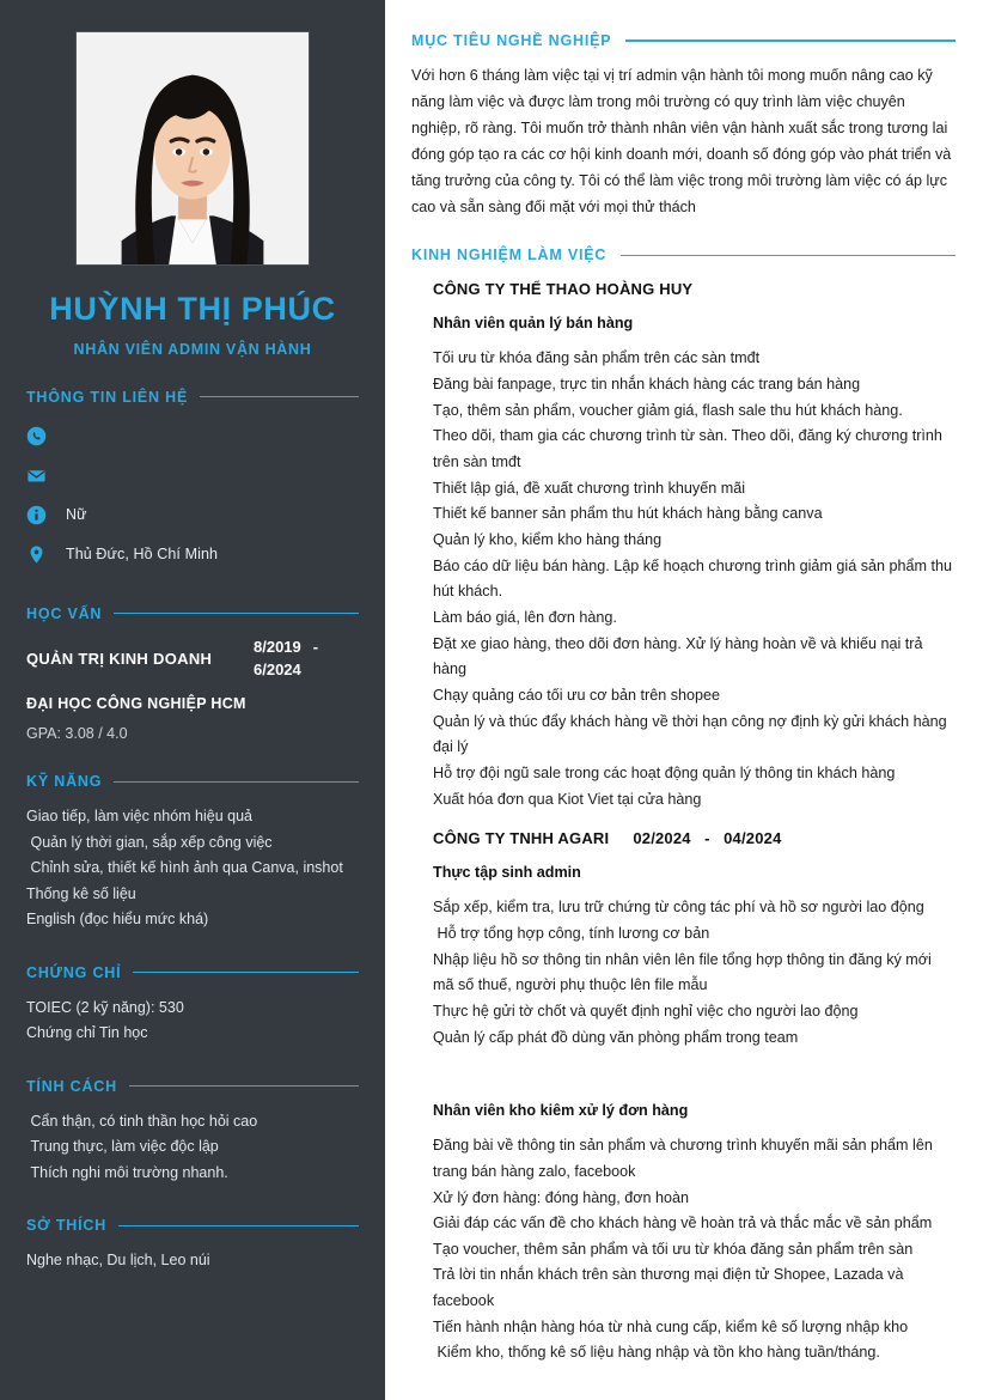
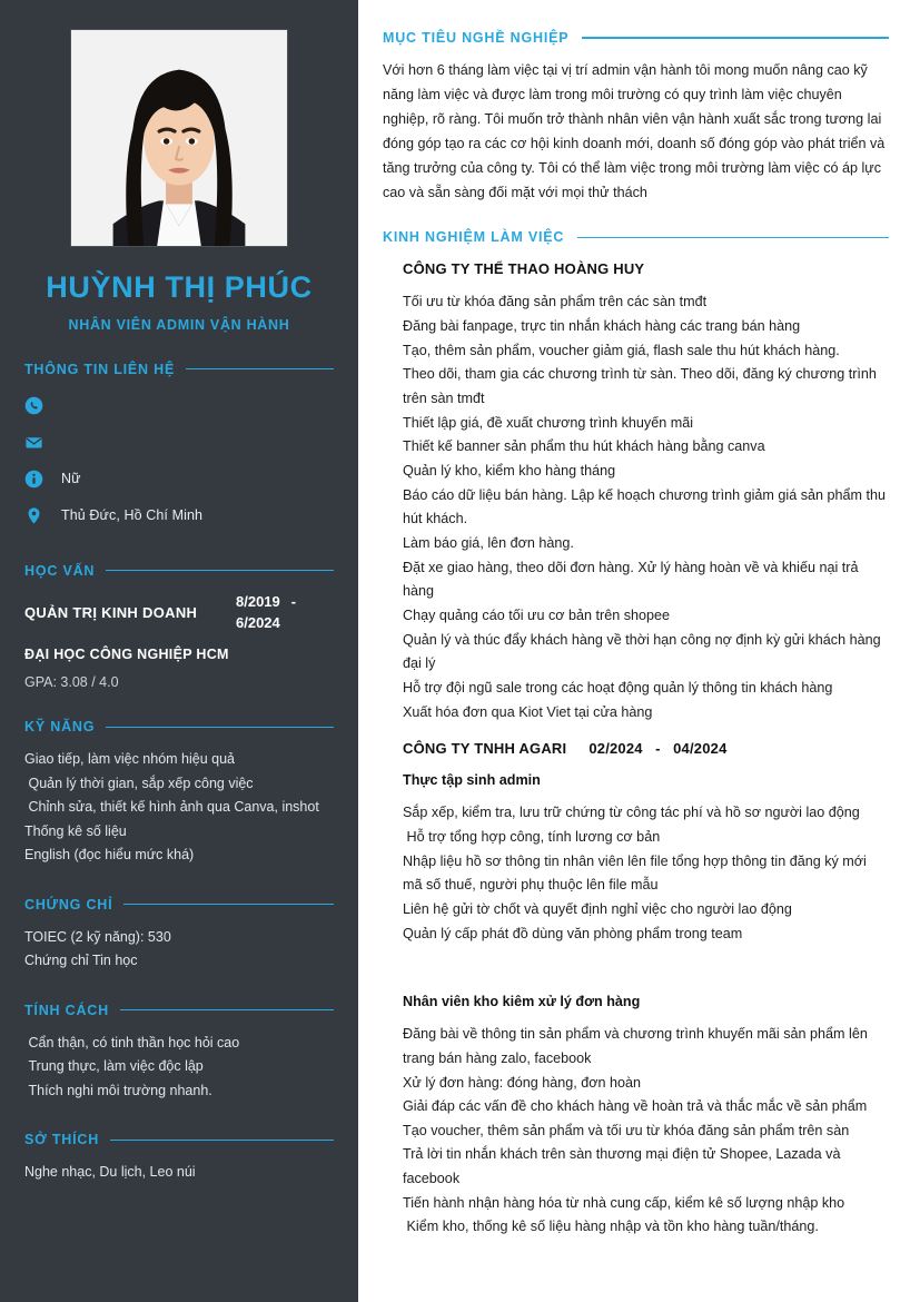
  HUỲNH THỊ PHÚC
  NHÂN VIÊN ADMIN VẬN HÀNH
  THÔNG TIN LIÊN HỆ
  Nữ
  Thủ Đức, Hồ Chí Minh
  HỌC VẤN
  QUẢN TRỊ KINH DOANH
  8/2019 -
  6/2024
  ĐẠI HỌC CÔNG NGHIỆP HCM
  GPA: 3.08 / 4.0
  KỸ NĂNG
  Giao tiếp, làm việc nhóm hiệu quả
  Quản lý thời gian, sắp xếp công việc
  Chỉnh sửa, thiết kế hình ảnh qua Canva, inshot
  Thống kê số liệu
  English (đọc hiểu mức khá)
  CHỨNG CHỈ
  TOIEC (2 kỹ năng): 530
  Chứng chỉ Tin học
  TÍNH CÁCH
  Cẩn thận, có tinh thần học hỏi cao
  Trung thực, làm việc độc lập
  Thích nghi môi trường nhanh.
  SỞ THÍCH
  Nghe nhạc, Du lịch, Leo núi
  MỤC TIÊU NGHỀ NGHIỆP
  Với hơn 6 tháng làm việc tại vị trí admin vận hành tôi mong muốn nâng cao kỹ năng làm việc và được làm trong môi trường có quy trình làm việc chuyên nghiệp, rõ ràng. Tôi muốn trở thành nhân viên vận hành xuất sắc trong tương lai đóng góp tạo ra các cơ hội kinh doanh mới, doanh số đóng góp vào phát triển và tăng trưởng của công ty. Tôi có thể làm việc trong môi trường làm việc có áp lực cao và sẵn sàng đối mặt với mọi thử thách
  KINH NGHIỆM LÀM VIỆC
  CÔNG TY THỂ THAO HOÀNG HUY
- Nhân viên quản lý bán hàng
  Tối ưu từ khóa đăng sản phẩm trên các sàn tmđt
  Đăng bài fanpage, trực tin nhắn khách hàng các trang bán hàng
  Tạo, thêm sản phẩm, voucher giảm giá, flash sale thu hút khách hàng.
  Theo dõi, tham gia các chương trình từ sàn. Theo dõi, đăng ký chương trình trên sàn tmđt
  Thiết lập giá, đề xuất chương trình khuyến mãi
  Thiết kế banner sản phẩm thu hút khách hàng bằng canva
  Quản lý kho, kiểm kho hàng tháng
  Báo cáo dữ liệu bán hàng. Lập kế hoạch chương trình giảm giá sản phẩm thu hút khách.
  Làm báo giá, lên đơn hàng.
  Đặt xe giao hàng, theo dõi đơn hàng. Xử lý hàng hoàn về và khiếu nại trả hàng
  Chạy quảng cáo tối ưu cơ bản trên shopee
  Quản lý và thúc đẩy khách hàng về thời hạn công nợ định kỳ gửi khách hàng đại lý
  Hỗ trợ đội ngũ sale trong các hoạt động quản lý thông tin khách hàng
  Xuất hóa đơn qua Kiot Viet tại cửa hàng
  CÔNG TY TNHH AGARI
  02/2024 - 04/2024
  Thực tập sinh admin
  Sắp xếp, kiểm tra, lưu trữ chứng từ công tác phí và hồ sơ người lao động
  Hỗ trợ tổng hợp công, tính lương cơ bản
  Nhập liệu hồ sơ thông tin nhân viên lên file tổng hợp thông tin đăng ký mới mã số thuế, người phụ thuộc lên file mẫu
- Thực hệ gửi tờ chốt và quyết định nghỉ việc cho người lao động
+ Liên hệ gửi tờ chốt và quyết định nghỉ việc cho người lao động
  Quản lý cấp phát đồ dùng văn phòng phẩm trong team
  Nhân viên kho kiêm xử lý đơn hàng
  Đăng bài về thông tin sản phẩm và chương trình khuyến mãi sản phẩm lên trang bán hàng zalo, facebook
  Xử lý đơn hàng: đóng hàng, đơn hoàn
  Giải đáp các vấn đề cho khách hàng về hoàn trả và thắc mắc về sản phẩm
  Tạo voucher, thêm sản phẩm và tối ưu từ khóa đăng sản phẩm trên sàn
  Trả lời tin nhắn khách trên sàn thương mại điện tử Shopee, Lazada và facebook
  Tiến hành nhận hàng hóa từ nhà cung cấp, kiểm kê số lượng nhập kho
  Kiểm kho, thống kê số liệu hàng nhập và tồn kho hàng tuần/tháng.
